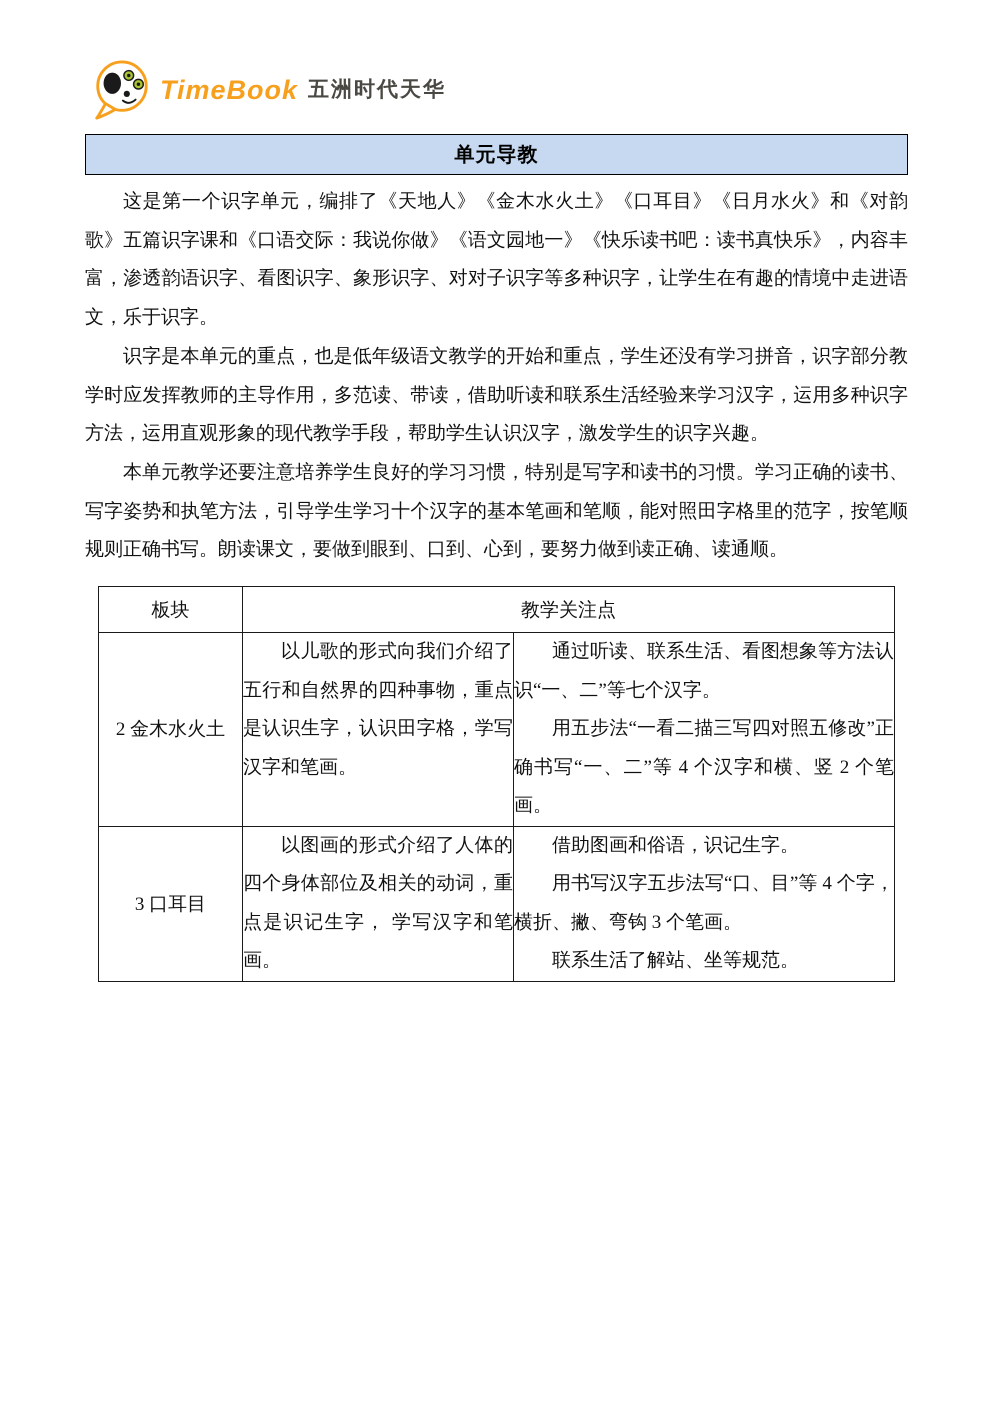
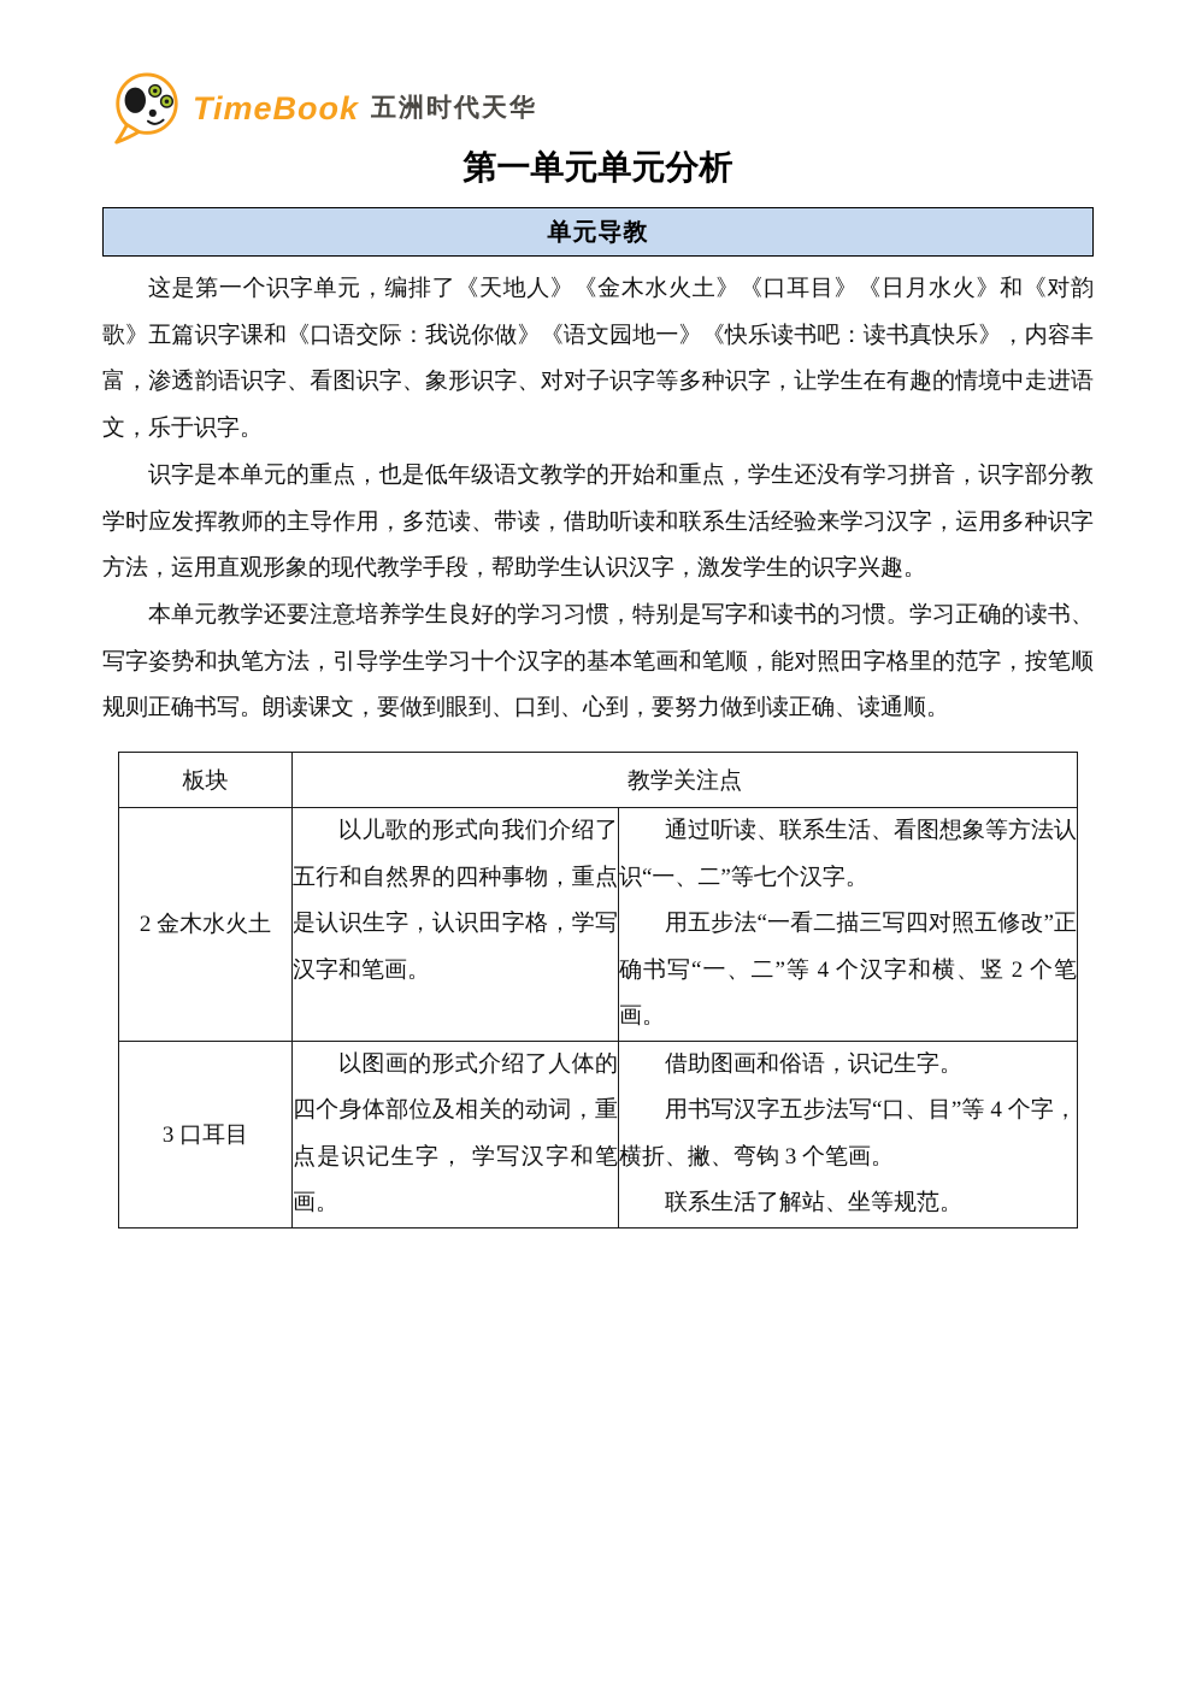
  TimeBook
  五洲时代天华
+ 第一单元单元分析
  单元导教
  这是第一个识字单元，编排了《天地人》《金木水火土》《口耳目》《日月水火》和《对韵歌》五篇识字课和《口语交际：我说你做》《语文园地一》《快乐读书吧：读书真快乐》，内容丰富，渗透韵语识字、看图识字、象形识字、对对子识字等多种识字，让学生在有趣的情境中走进语文，乐于识字。
  识字是本单元的重点，也是低年级语文教学的开始和重点，学生还没有学习拼音，识字部分教学时应发挥教师的主导作用，多范读、带读，借助听读和联系生活经验来学习汉字，运用多种识字方法，运用直观形象的现代教学手段，帮助学生认识汉字，激发学生的识字兴趣。
  本单元教学还要注意培养学生良好的学习习惯，特别是写字和读书的习惯。学习正确的读书、写字姿势和执笔方法，引导学生学习十个汉字的基本笔画和笔顺，能对照田字格里的范字，按笔顺规则正确书写。朗读课文，要做到眼到、口到、心到，要努力做到读正确、读通顺。
  板块	教学关注点
  2 金木水火土	以儿歌的形式向我们介绍了五行和自然界的四种事物，重点是认识生字，认识田字格，学写汉字和笔画。	通过听读、联系生活、看图想象等方法认识“一、二”等七个汉字。 用五步法“一看二描三写四对照五修改”正确书写“一、二”等 4 个汉字和横、竖 2 个笔画。
  3 口耳目	以图画的形式介绍了人体的四个身体部位及相关的动词，重点是识记生字， 学写汉字和笔画。	借助图画和俗语，识记生字。 用书写汉字五步法写“口、目”等 4 个字，横折、撇、弯钩 3 个笔画。 联系生活了解站、坐等规范。
